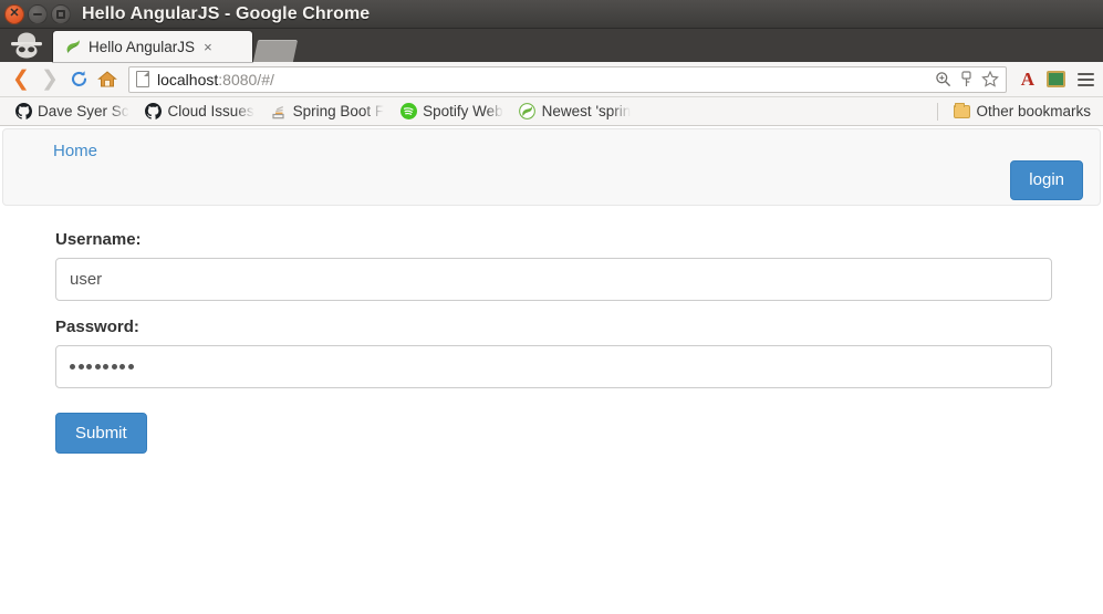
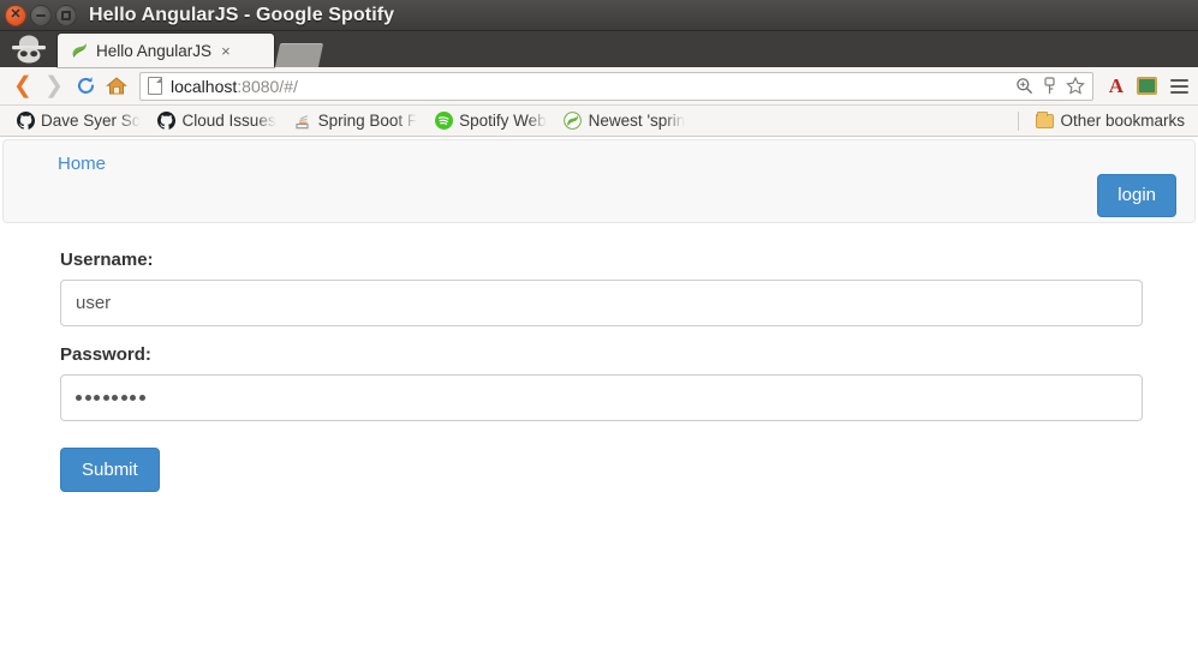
  ✕
- Hello AngularJS - Google Chrome
+ Hello AngularJS - Google Spotify
  Hello AngularJS
  ×
  ❮
  ❯
  localhost:8080/#/
  A
  Dave Syer Sc
  Cloud Issues
  Spring Boot F
  Spotify Web
  Newest 'sprin
  Other bookmarks
  Home
  login
  Username:
  user
  Password:
  Submit
